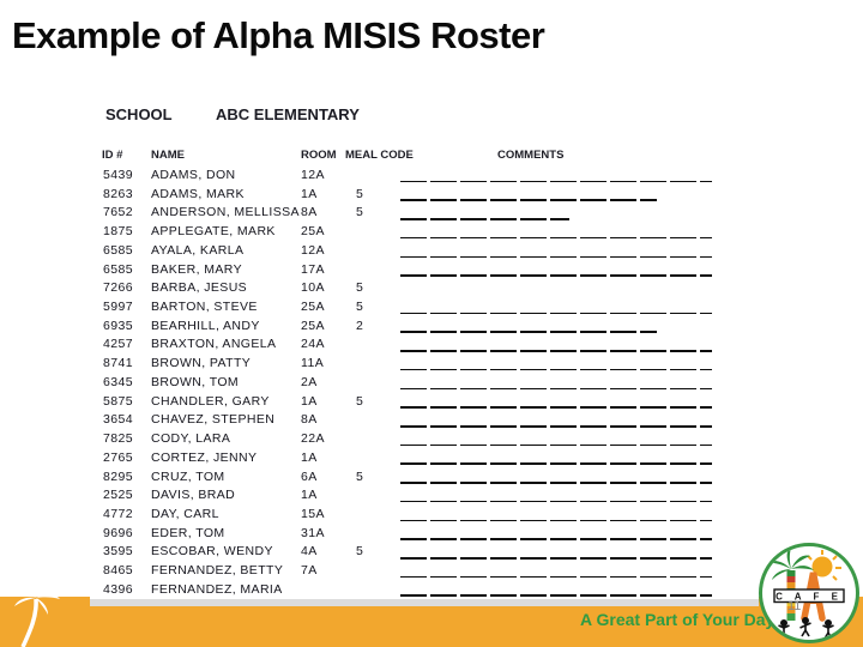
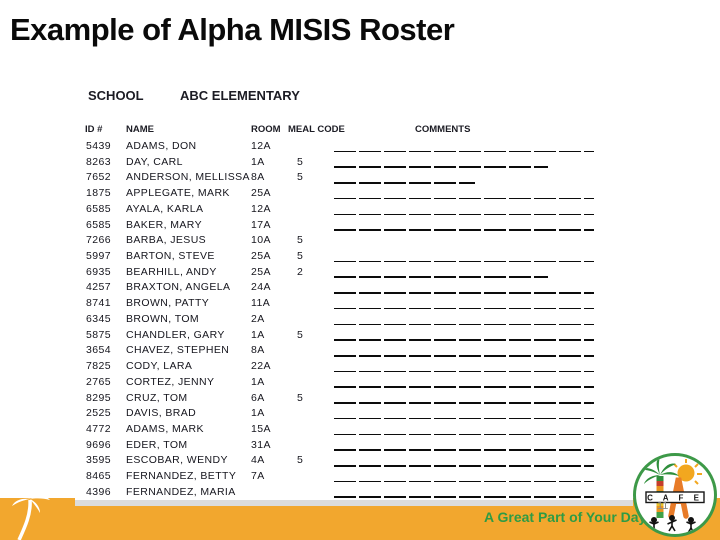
  Example of Alpha MISIS Roster
  SCHOOL
  ABC ELEMENTARY
  ID #
  NAME
  ROOM
  MEAL CODE
  COMMENTS
  5439
  ADAMS, DON
  12A
  8263
- ADAMS, MARK
+ DAY, CARL
  1A
  5
  7652
  ANDERSON, MELLISSA
  8A
  5
  1875
  APPLEGATE, MARK
  25A
  6585
  AYALA, KARLA
  12A
  6585
  BAKER, MARY
  17A
  7266
  BARBA, JESUS
  10A
  5
  5997
  BARTON, STEVE
  25A
  5
  6935
  BEARHILL, ANDY
  25A
  2
  4257
  BRAXTON, ANGELA
  24A
  8741
  BROWN, PATTY
  11A
  6345
  BROWN, TOM
  2A
  5875
  CHANDLER, GARY
  1A
  5
  3654
  CHAVEZ, STEPHEN
  8A
  7825
  CODY, LARA
  22A
  2765
  CORTEZ, JENNY
  1A
  8295
  CRUZ, TOM
  6A
  5
  2525
  DAVIS, BRAD
  1A
  4772
- DAY, CARL
+ ADAMS, MARK
  15A
  9696
  EDER, TOM
  31A
  3595
  ESCOBAR, WENDY
  4A
  5
  8465
  FERNANDEZ, BETTY
  7A
  4396
  FERNANDEZ, MARIA
  A Great Part of Your Da
  C A F E
  11
